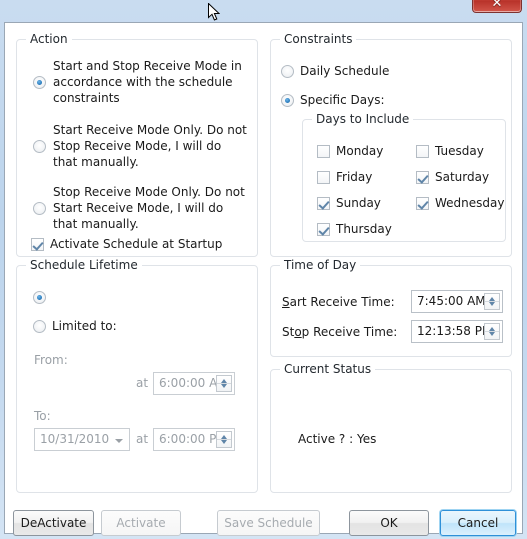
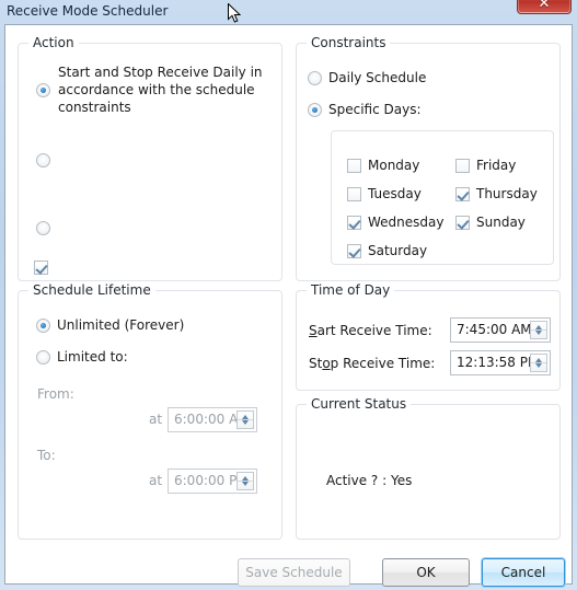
+ Receive Mode Scheduler
  ✕
  Action
- Start and Stop Receive Mode in accordance with the schedule constraints
+ Start and Stop Receive Daily in accordance with the schedule constraints
- Start Receive Mode Only. Do not Stop Receive Mode, I will do that manually.
- Stop Receive Mode Only. Do not Start Receive Mode, I will do that manually.
- Activate Schedule at Startup
  Constraints
  Daily Schedule
  Specific Days:
- Days to Include
  Monday
- Friday
+ Tuesday
- Sunday
+ Wednesday
- Thursday
+ Saturday
- Tuesday
+ Friday
- Saturday
+ Thursday
- Wednesday
+ Sunday
  Schedule Lifetime
+ Unlimited (Forever)
  Limited to:
  From:
  at
  6:00:00 A
  To:
- 10/31/2010
  at
  6:00:00 P
  Time of Day
  Sart Receive Time:
  7:45:00 AM
  Stop Receive Time:
  12:13:58 P
  Current Status
  Active ? : Yes
- DeActivate
- Activate
  Save Schedule
  OK
  Cancel
